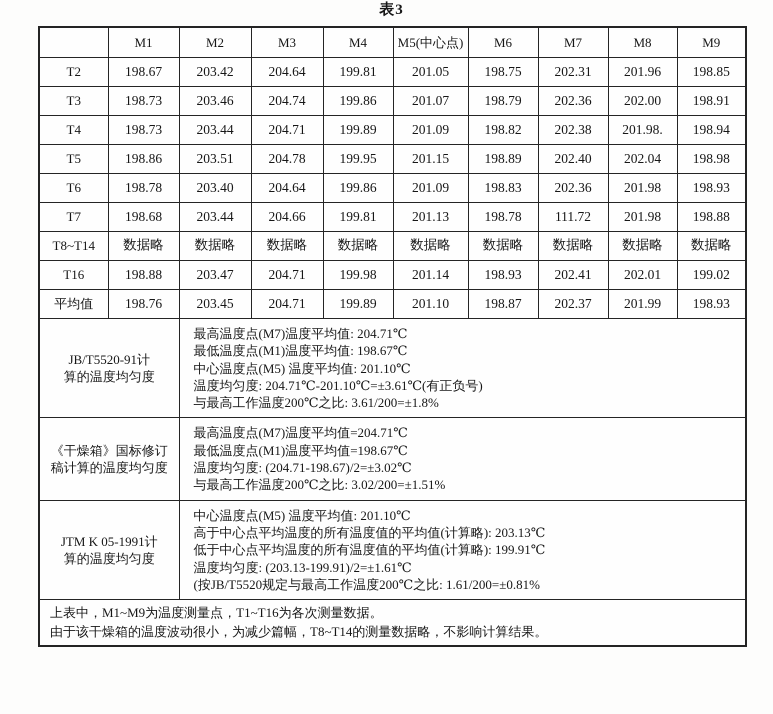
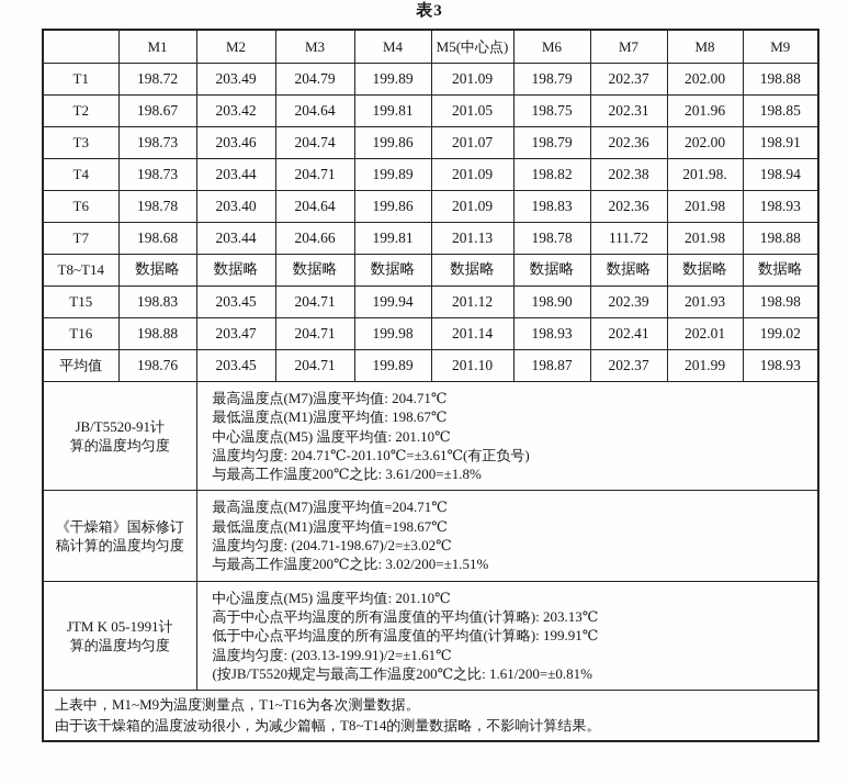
  表3
  	M1	M2	M3	M4	M5(中心点)	M6	M7	M8	M9
+ T1	198.72	203.49	204.79	199.89	201.09	198.79	202.37	202.00	198.88
  T2	198.67	203.42	204.64	199.81	201.05	198.75	202.31	201.96	198.85
  T3	198.73	203.46	204.74	199.86	201.07	198.79	202.36	202.00	198.91
  T4	198.73	203.44	204.71	199.89	201.09	198.82	202.38	201.98.	198.94
- T5	198.86	203.51	204.78	199.95	201.15	198.89	202.40	202.04	198.98
  T6	198.78	203.40	204.64	199.86	201.09	198.83	202.36	201.98	198.93
  T7	198.68	203.44	204.66	199.81	201.13	198.78	111.72	201.98	198.88
  T8~T14	数据略	数据略	数据略	数据略	数据略	数据略	数据略	数据略	数据略
+ T15	198.83	203.45	204.71	199.94	201.12	198.90	202.39	201.93	198.98
  T16	198.88	203.47	204.71	199.98	201.14	198.93	202.41	202.01	199.02
  平均值	198.76	203.45	204.71	199.89	201.10	198.87	202.37	201.99	198.93
  JB/T5520-91计算的温度均匀度	最高温度点(M7)温度平均值: 204.71℃最低温度点(M1)温度平均值: 198.67℃中心温度点(M5) 温度平均值: 201.10℃温度均匀度: 204.71℃-201.10℃=±3.61℃(有正负号)与最高工作温度200℃之比: 3.61/200=±1.8%
  《干燥箱》国标修订稿计算的温度均匀度	最高温度点(M7)温度平均值=204.71℃最低温度点(M1)温度平均值=198.67℃温度均匀度: (204.71-198.67)/2=±3.02℃与最高工作温度200℃之比: 3.02/200=±1.51%
  JTM K 05-1991计算的温度均匀度	中心温度点(M5) 温度平均值: 201.10℃高于中心点平均温度的所有温度值的平均值(计算略): 203.13℃低于中心点平均温度的所有温度值的平均值(计算略): 199.91℃温度均匀度: (203.13-199.91)/2=±1.61℃(按JB/T5520规定与最高工作温度200℃之比: 1.61/200=±0.81%
  上表中，M1~M9为温度测量点，T1~T16为各次测量数据。由于该干燥箱的温度波动很小，为减少篇幅，T8~T14的测量数据略，不影响计算结果。
